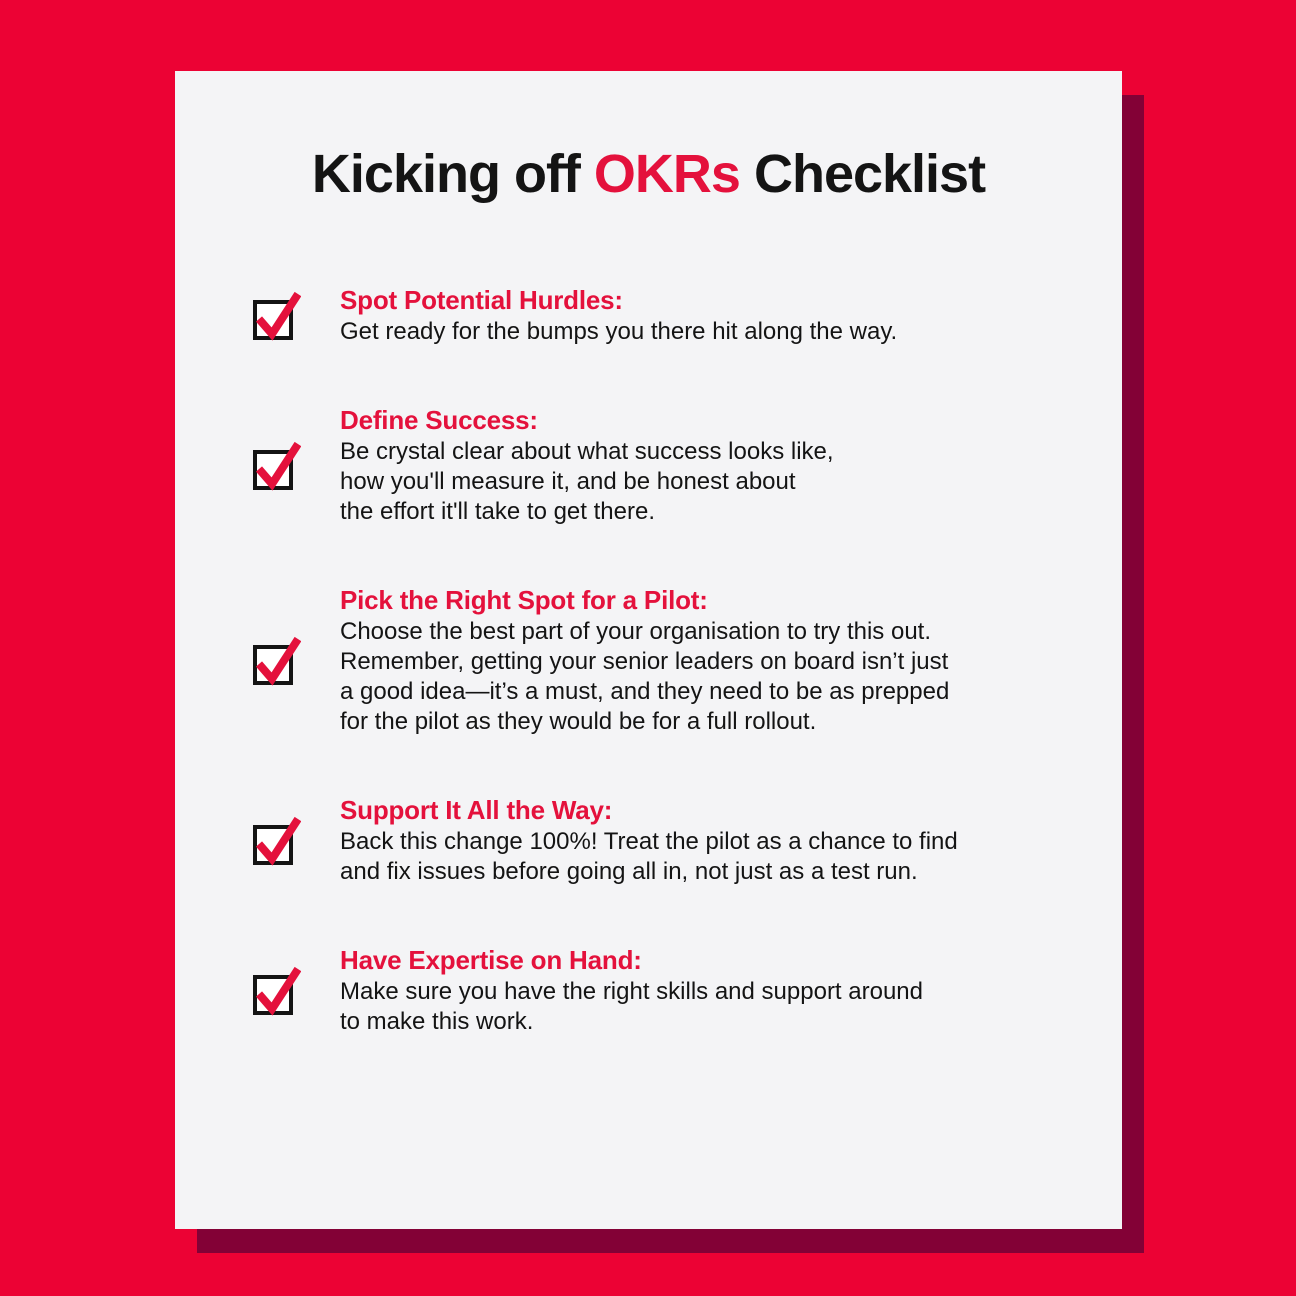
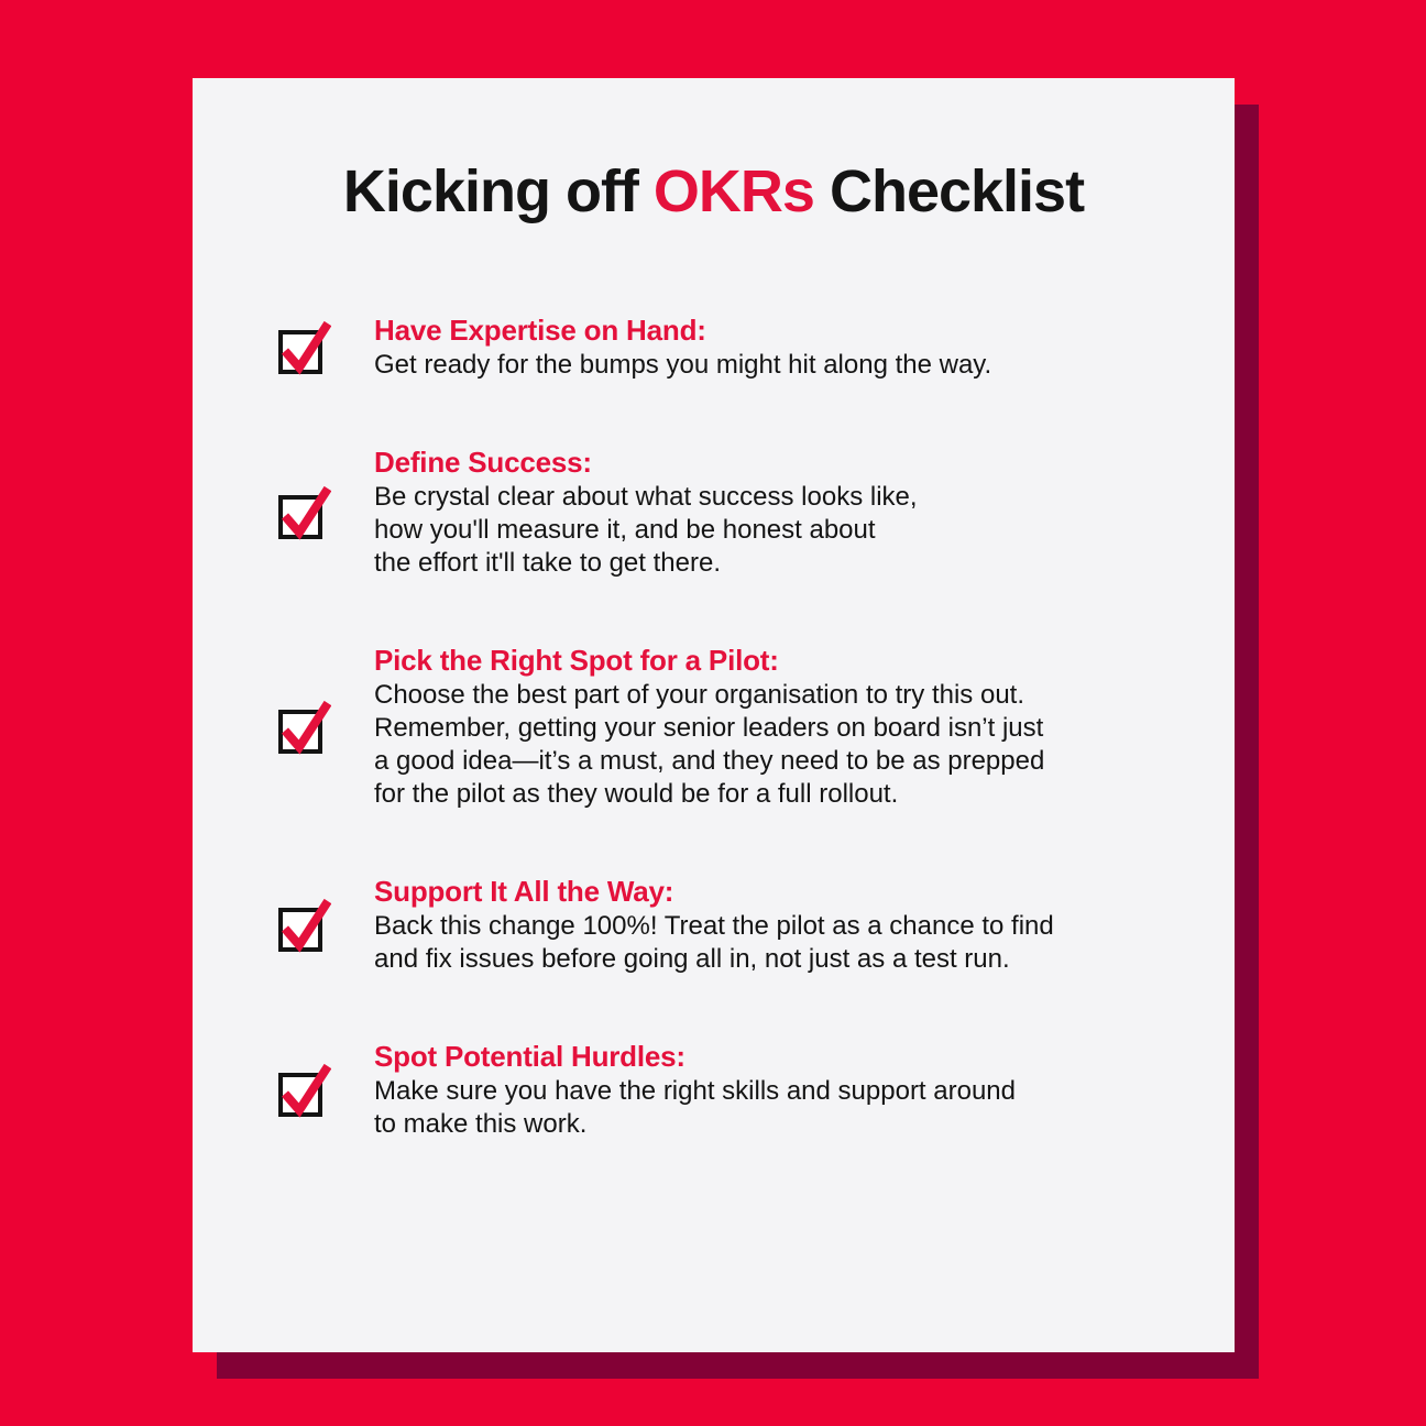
  Kicking off OKRs Checklist
- Spot Potential Hurdles:
+ Have Expertise on Hand:
- Get ready for the bumps you there hit along the way.
+ Get ready for the bumps you might hit along the way.
  Define Success:
  Be crystal clear about what success looks like,
  how you'll measure it, and be honest about
  the effort it'll take to get there.
  Pick the Right Spot for a Pilot:
  Choose the best part of your organisation to try this out.
  Remember, getting your senior leaders on board isn’t just
  a good idea—it’s a must, and they need to be as prepped
  for the pilot as they would be for a full rollout.
  Support It All the Way:
  Back this change 100%! Treat the pilot as a chance to find
  and fix issues before going all in, not just as a test run.
- Have Expertise on Hand:
+ Spot Potential Hurdles:
  Make sure you have the right skills and support around
  to make this work.
